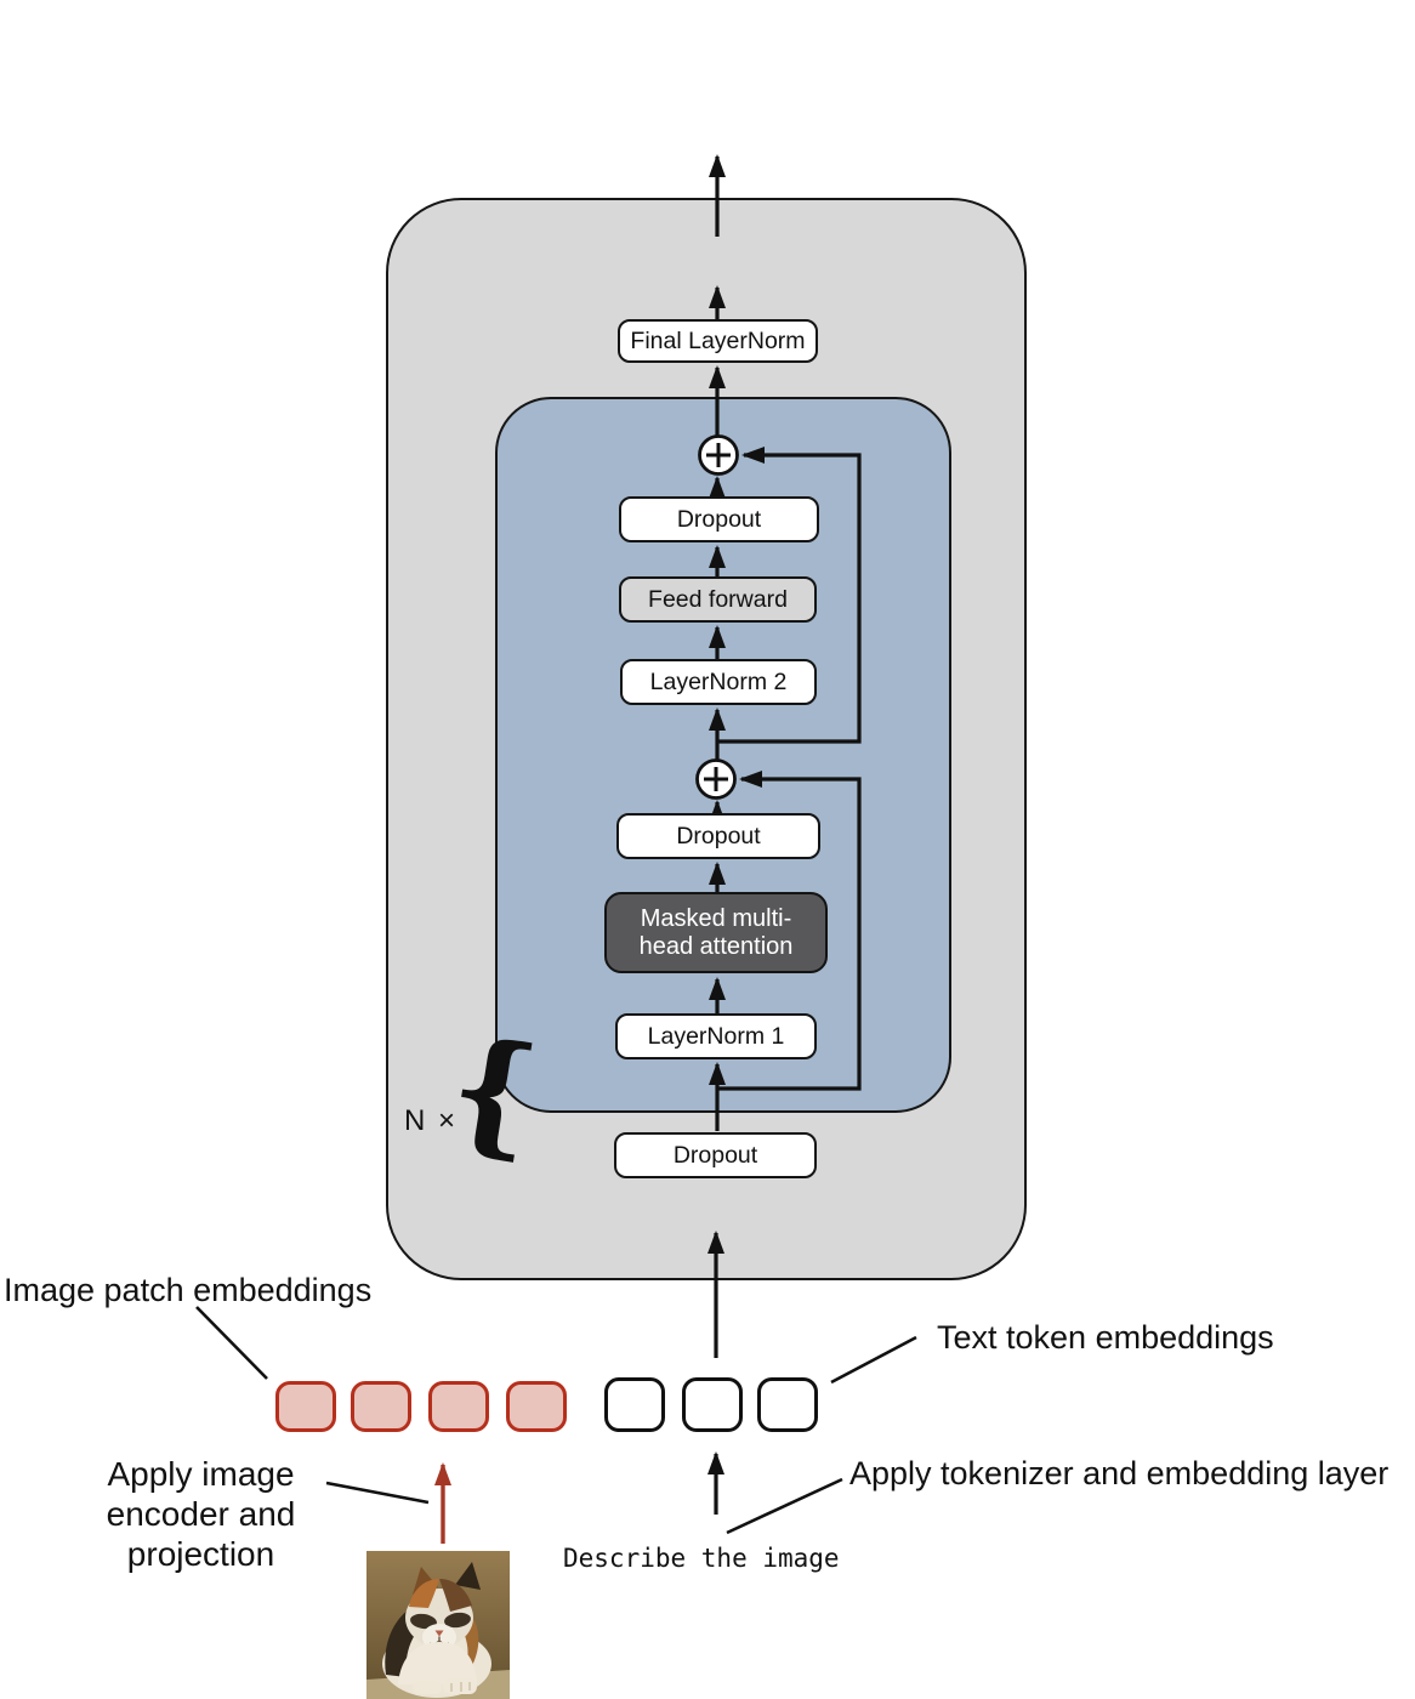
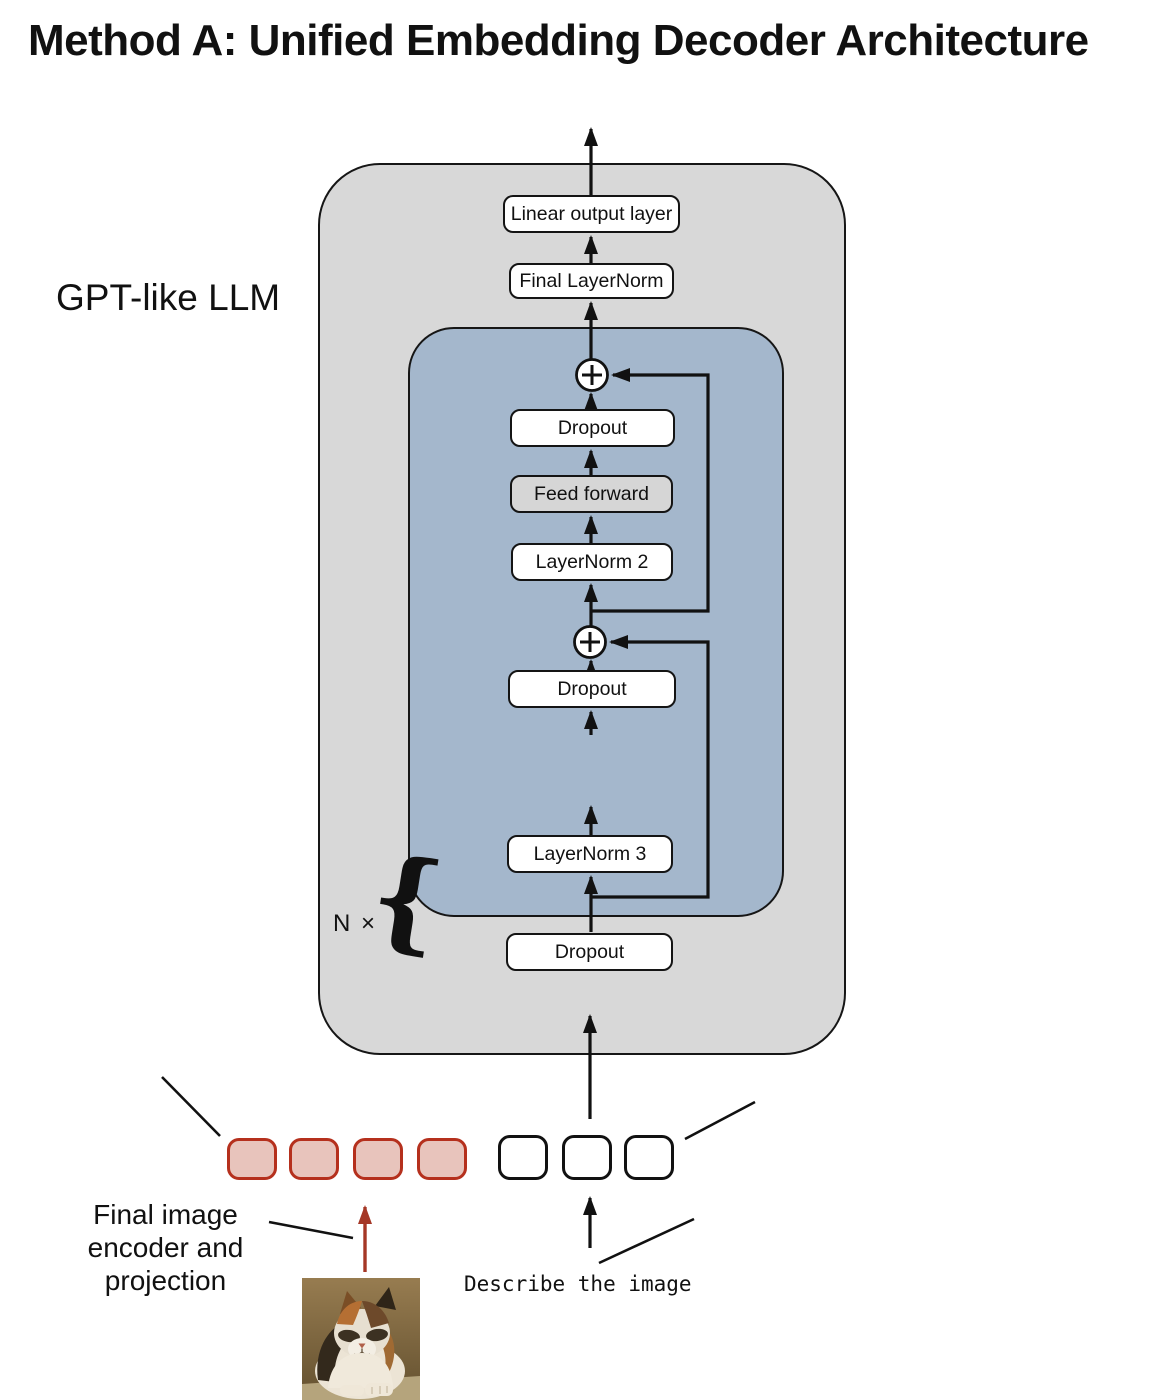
+ Method A: Unified Embedding Decoder Architecture
+ GPT-like LLM
+ Linear output layer
  Final LayerNorm
  Dropout
  Feed forward
  LayerNorm 2
  Dropout
- Masked multi-head attention
- LayerNorm 1
+ LayerNorm 3
  Dropout
  N ×
- Image patch embeddings
- Text token embeddings
- Apply tokenizer and embedding layer
- Apply image encoder and projection
+ Final image encoder and projection
  Describe the image
